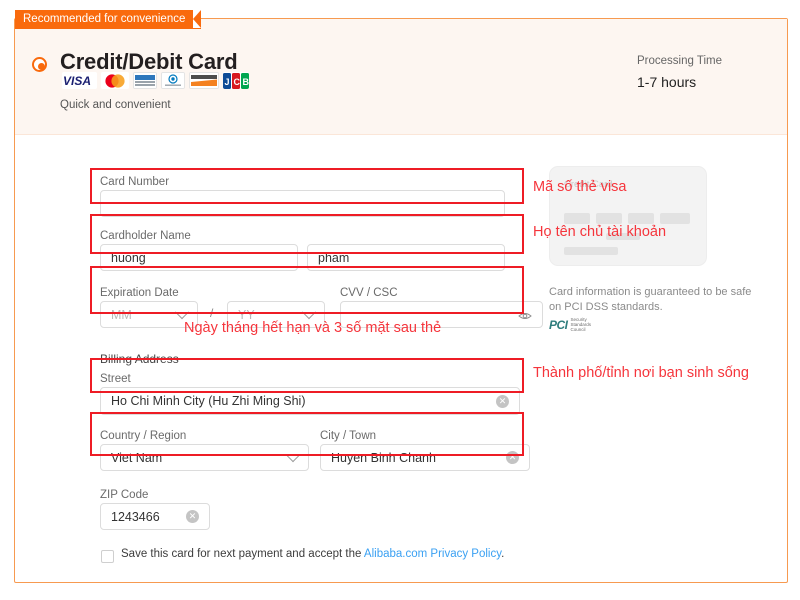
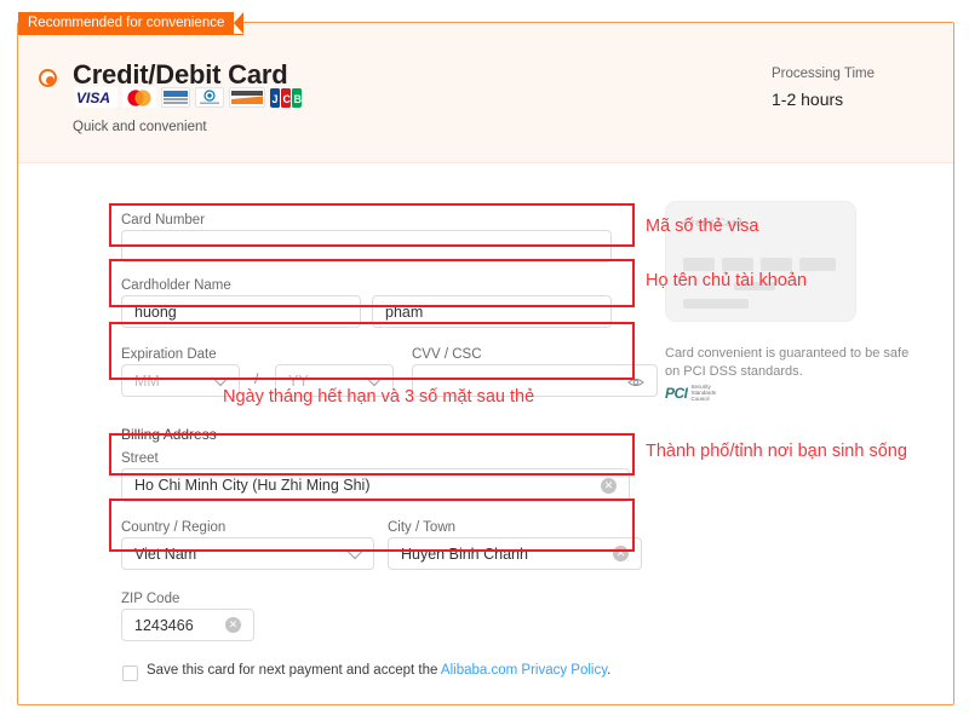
  Recommended for convenience
  Credit/Debit Card
  VISA
  J
  C
  B
  Quick and convenient
  Processing Time
- 1-7 hours
+ 1-2 hours
  Card Number
  Cardholder Name
  huong
  pham
  Expiration Date
  MM
  /
  YY
  CVV / CSC
  Billing Address
  Street
  Ho Chi Minh City (Hu Zhi Ming Shi)
  ✕
  Country / Region
  Viet Nam
  City / Town
  Huyen Binh Chanh
  ✕
  ZIP Code
  1243466
  ✕
  Save this card for next payment and accept the Alibaba.com Privacy Policy.
  Credit Card
- Card information is guaranteed to be safe on PCI DSS standards.
+ Card convenient is guaranteed to be safe on PCI DSS standards.
  PCI
  Mã số thẻ visa
  Họ tên chủ tài khoản
  Ngày tháng hết hạn và 3 số mặt sau thẻ
  Thành phố/tỉnh nơi bạn sinh sống
